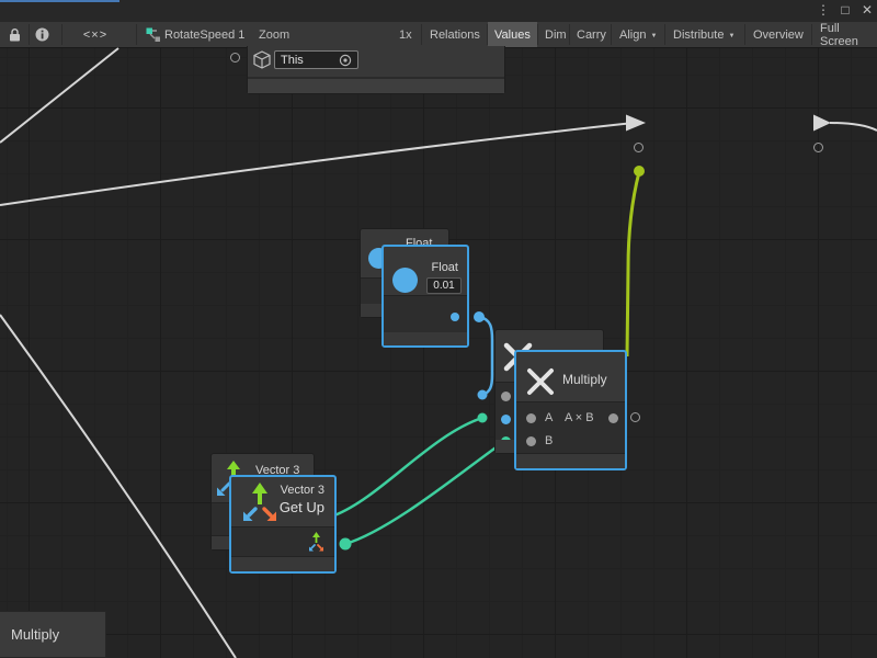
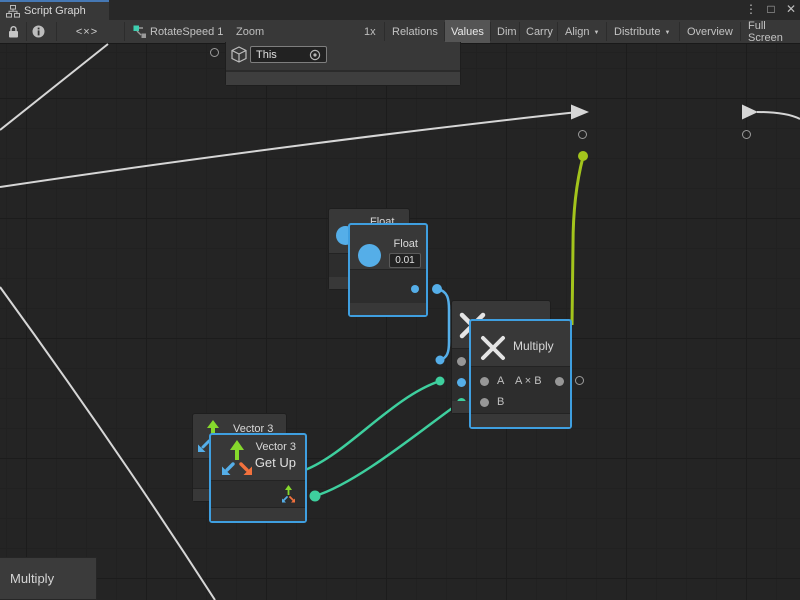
+ Script Graph
  ⋮
  □
  ✕
  <×>
  RotateSpeed 1
  Zoom
  1x
  Relations
  Values
  Dim
  Carry
  Align
  Distribute
  Overview
  Full Screen
  This
  Float
  Float
  0.01
  Multiply
  A
  A × B
  B
  Vector 3
  Vector 3
  Get Up
  Multiply
